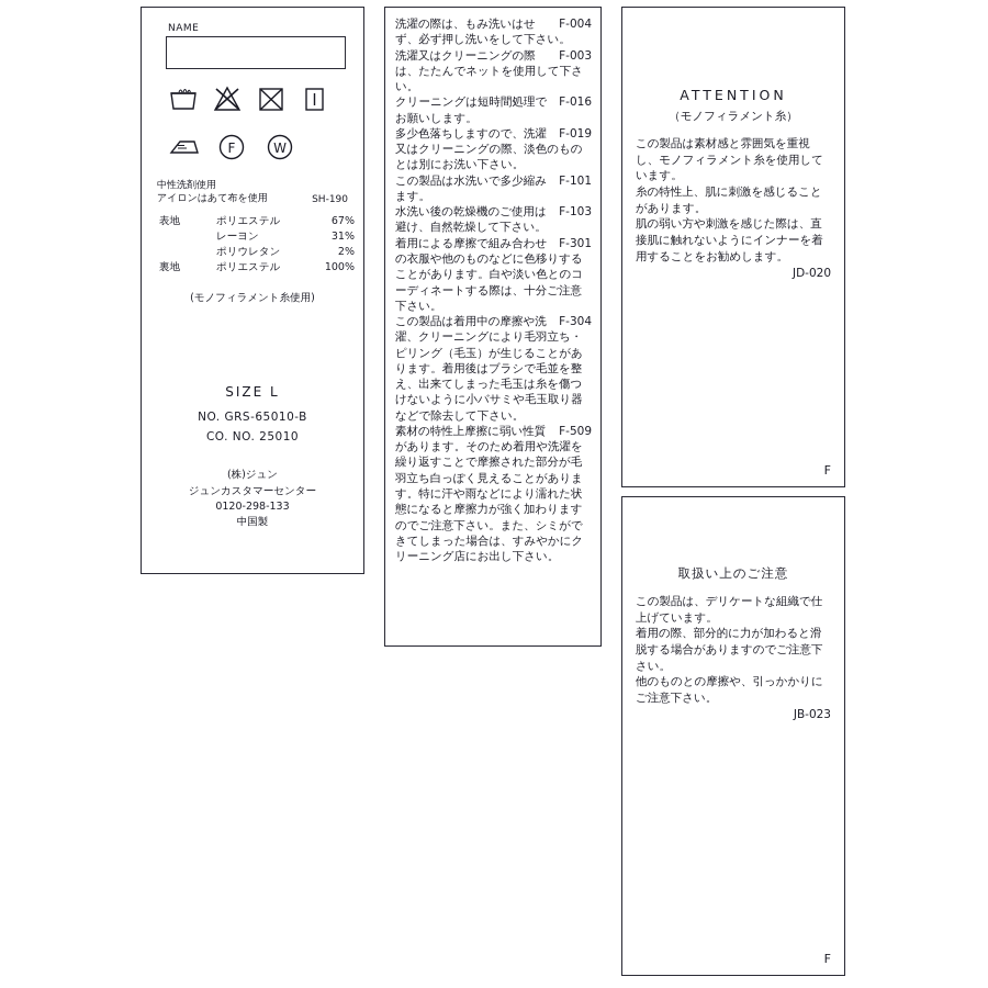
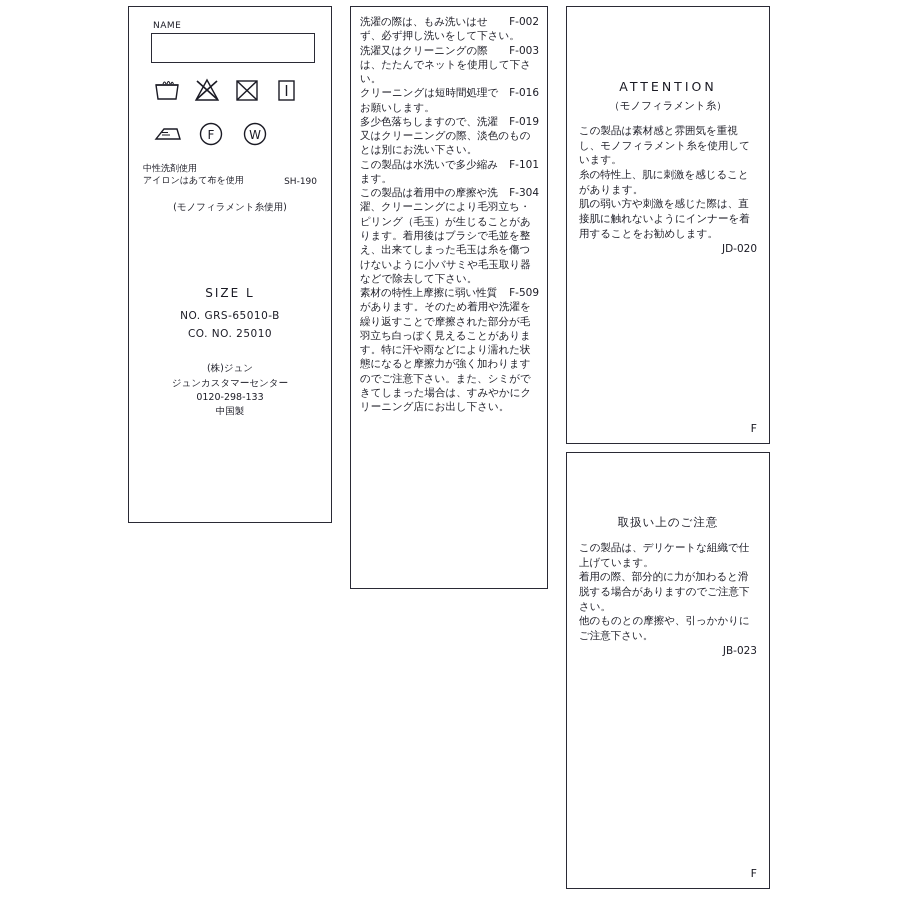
  NAME
  F
  W
  中性洗剤使用
  アイロンはあて布を使用
  SH-190
- 表地	ポリエステル	67%
- 	レーヨン	31%
- 	ポリウレタン	2%
- 裏地	ポリエステル	100%
  (モノフィラメント糸使用)
  SIZE L
  NO. GRS-65010-B
  CO. NO. 25010
  (株)ジュン
  ジュンカスタマーセンター
  0120-298-133
  中国製
- F-004
+ F-002
  洗濯の際は、もみ洗いはせず、必ず押し洗いをして下さい。
  F-003
  洗濯又はクリーニングの際は、たたんでネットを使用して下さい。
  F-016
  クリーニングは短時間処理でお願いします。
  F-019
  多少色落ちしますので、洗濯又はクリーニングの際、淡色のものとは別にお洗い下さい。
  F-101
  この製品は水洗いで多少縮みます。
- F-103
- 水洗い後の乾燥機のご使用は避け、自然乾燥して下さい。
- F-301
- 着用による摩擦で組み合わせの衣服や他のものなどに色移りすることがあります。白や淡い色とのコーディネートする際は、十分ご注意下さい。
  F-304
  この製品は着用中の摩擦や洗濯、クリーニングにより毛羽立ち・ピリング（毛玉）が生じることがあります。着用後はブラシで毛並を整え、出来てしまった毛玉は糸を傷つけないように小バサミや毛玉取り器などで除去して下さい。
  F-509
  素材の特性上摩擦に弱い性質があります。そのため着用や洗濯を繰り返すことで摩擦された部分が毛羽立ち白っぽく見えることがあります。特に汗や雨などにより濡れた状態になると摩擦力が強く加わりますのでご注意下さい。また、シミができてしまった場合は、すみやかにクリーニング店にお出し下さい。
  ATTENTION
  （モノフィラメント糸）
  この製品は素材感と雰囲気を重視し、モノフィラメント糸を使用しています。
  糸の特性上、肌に刺激を感じることがあります。
  肌の弱い方や刺激を感じた際は、直接肌に触れないようにインナーを着用することをお勧めします。
  JD-020
  F
  取扱い上のご注意
  この製品は、デリケートな組織で仕上げています。
  着用の際、部分的に力が加わると滑脱する場合がありますのでご注意下さい。
  他のものとの摩擦や、引っかかりにご注意下さい。
  JB-023
  F
